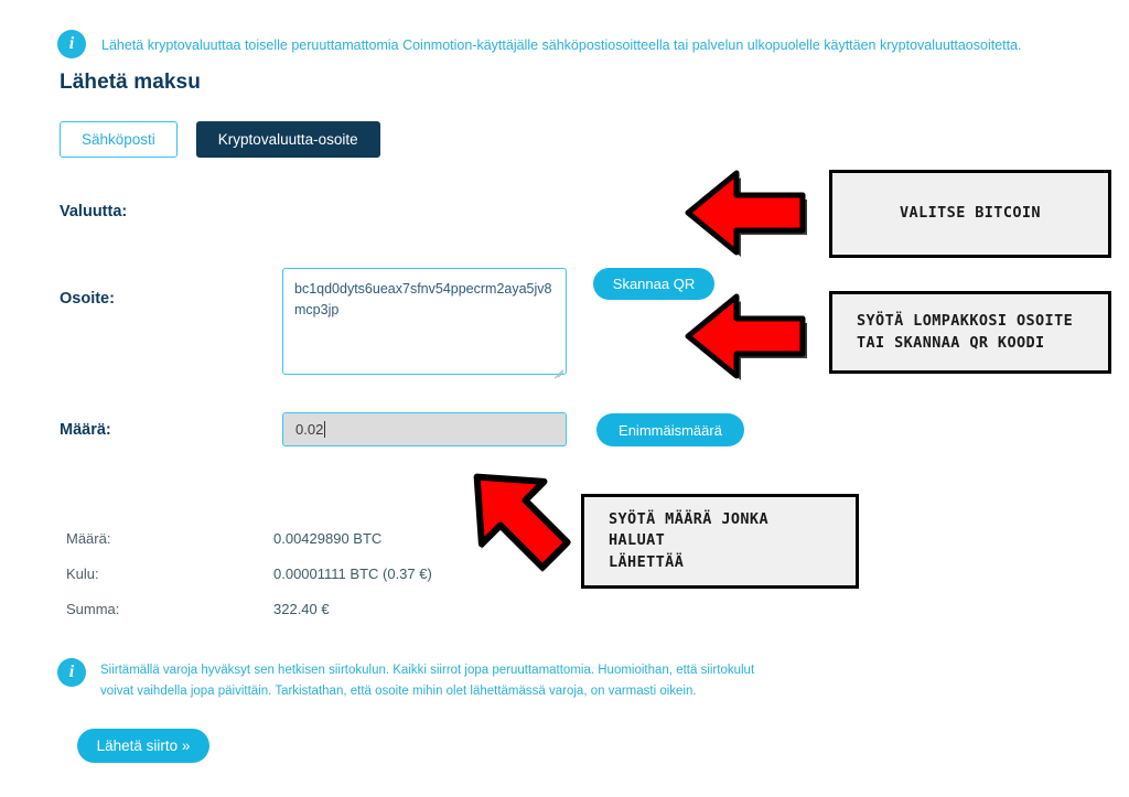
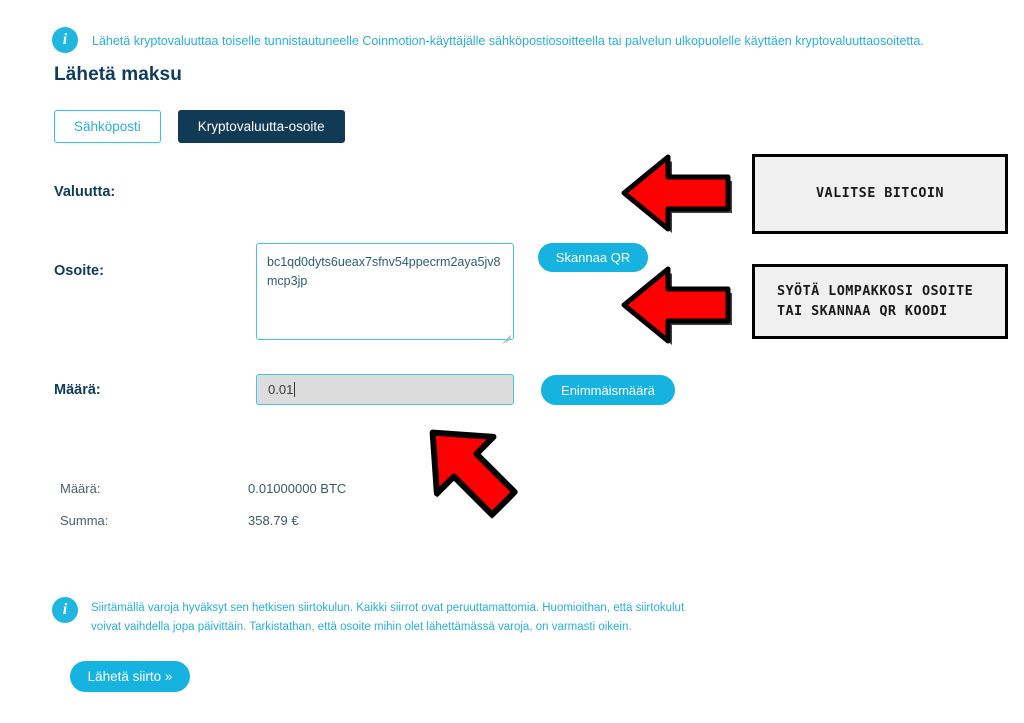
  i
- Lähetä kryptovaluuttaa toiselle peruuttamattomia Coinmotion-käyttäjälle sähköpostiosoitteella tai palvelun ulkopuolelle käyttäen kryptovaluuttaosoitetta.
+ Lähetä kryptovaluuttaa toiselle tunnistautuneelle Coinmotion-käyttäjälle sähköpostiosoitteella tai palvelun ulkopuolelle käyttäen kryptovaluuttaosoitetta.
  Lähetä maksu
  Sähköposti
  Kryptovaluutta-osoite
  Valuutta:
  Osoite:
  bc1qd0dyts6ueax7sfnv54ppecrm2aya5jv8mcp3jp
  Skannaa QR
  Määrä:
- 0.02
+ 0.01
  Enimmäismäärä
  Määrä:
- 0.00429890 BTC
+ 0.01000000 BTC
- Kulu:
- 0.00001111 BTC (0.37 €)
  Summa:
- 322.40 €
+ 358.79 €
  i
- Siirtämällä varoja hyväksyt sen hetkisen siirtokulun. Kaikki siirrot jopa peruuttamattomia. Huomioithan, että siirtokulut voivat vaihdella jopa päivittäin. Tarkistathan, että osoite mihin olet lähettämässä varoja, on varmasti oikein.
+ Siirtämällä varoja hyväksyt sen hetkisen siirtokulun. Kaikki siirrot ovat peruuttamattomia. Huomioithan, että siirtokulut voivat vaihdella jopa päivittäin. Tarkistathan, että osoite mihin olet lähettämässä varoja, on varmasti oikein.
  Lähetä siirto »
  VALITSE BITCOIN
  SYÖTÄ LOMPAKKOSI OSOITE
  TAI SKANNAA QR KOODI
- SYÖTÄ MÄÄRÄ JONKA HALUAT
- LÄHETTÄÄ
